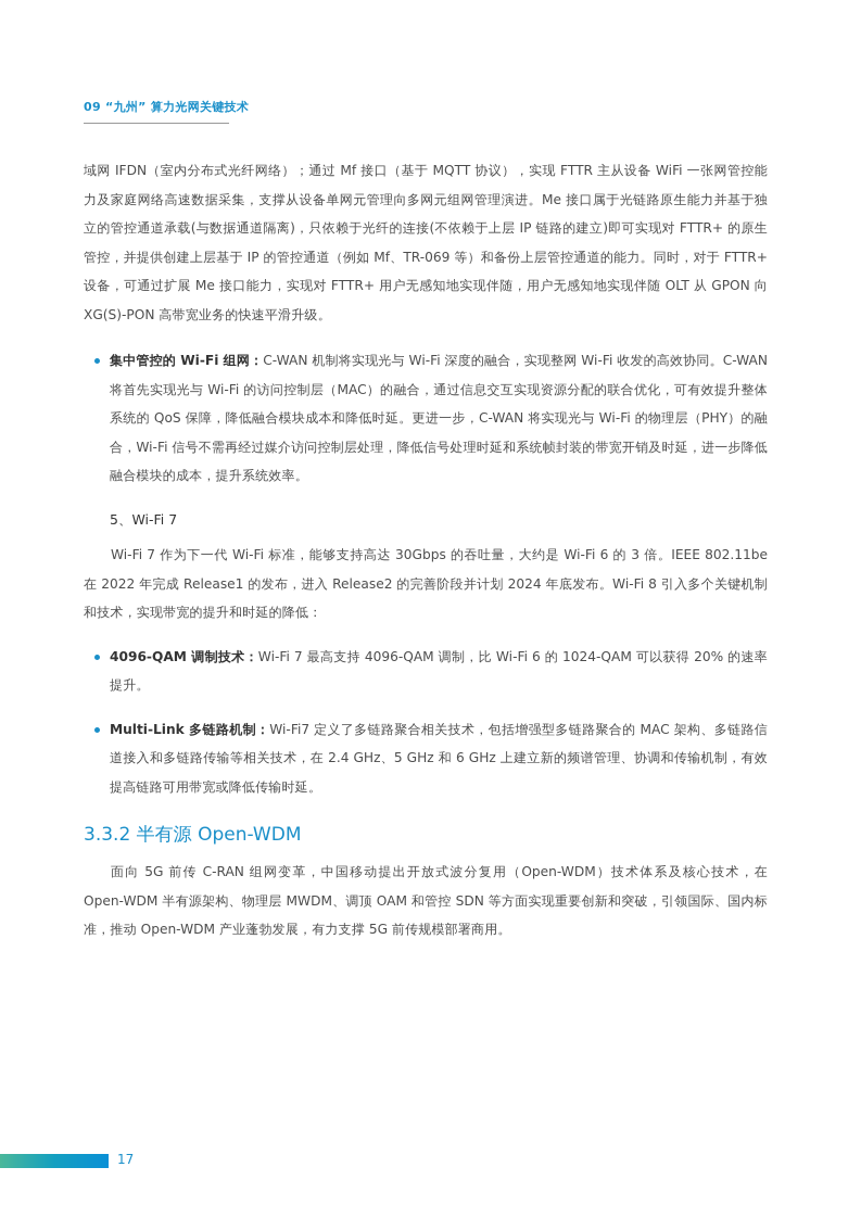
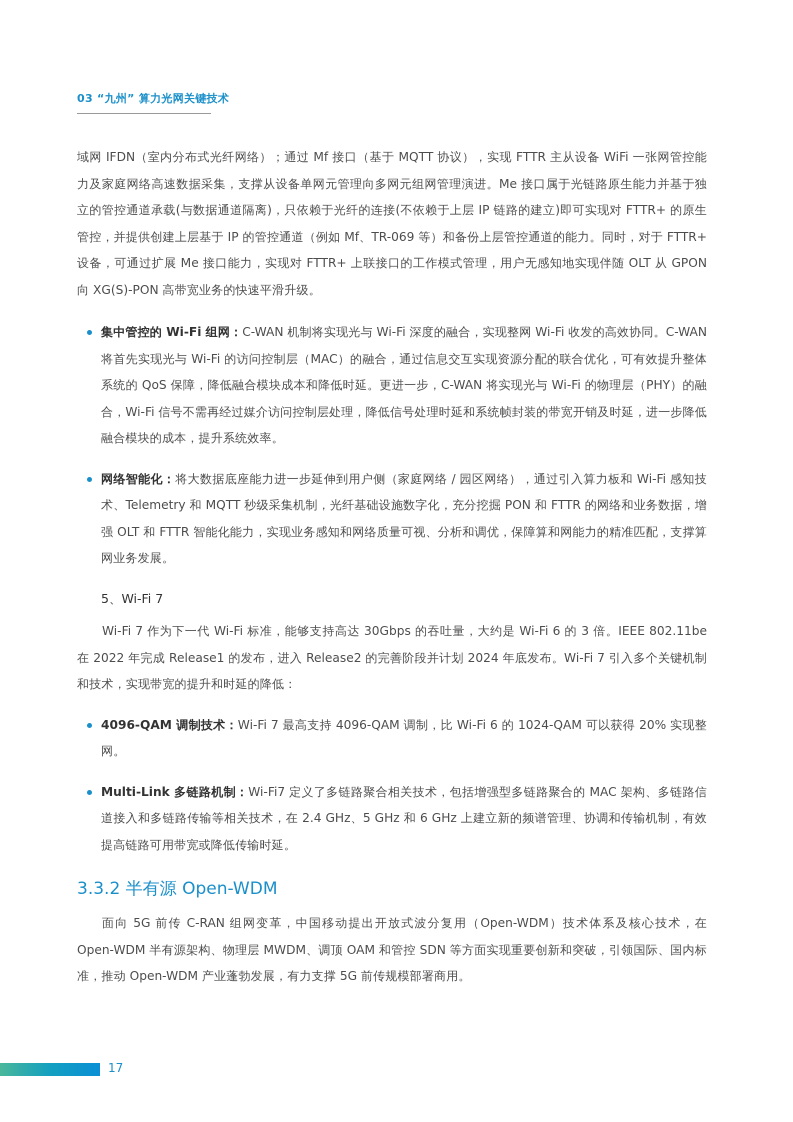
- 09 “九州” 算力光网关键技术
+ 03 “九州” 算力光网关键技术
- 域网 IFDN（室内分布式光纤网络）；通过 Mf 接口（基于 MQTT 协议），实现 FTTR 主从设备 WiFi 一张网管控能力及家庭网络高速数据采集，支撑从设备单网元管理向多网元组网管理演进。Me 接口属于光链路原生能力并基于独立的管控通道承载(与数据通道隔离)，只依赖于光纤的连接(不依赖于上层 IP 链路的建立)即可实现对 FTTR+ 的原生管控，并提供创建上层基于 IP 的管控通道（例如 Mf、TR-069 等）和备份上层管控通道的能力。同时，对于 FTTR+ 设备，可通过扩展 Me 接口能力，实现对 FTTR+ 用户无感知地实现伴随，用户无感知地实现伴随 OLT 从 GPON 向 XG(S)-PON 高带宽业务的快速平滑升级。
+ 域网 IFDN（室内分布式光纤网络）；通过 Mf 接口（基于 MQTT 协议），实现 FTTR 主从设备 WiFi 一张网管控能力及家庭网络高速数据采集，支撑从设备单网元管理向多网元组网管理演进。Me 接口属于光链路原生能力并基于独立的管控通道承载(与数据通道隔离)，只依赖于光纤的连接(不依赖于上层 IP 链路的建立)即可实现对 FTTR+ 的原生管控，并提供创建上层基于 IP 的管控通道（例如 Mf、TR-069 等）和备份上层管控通道的能力。同时，对于 FTTR+ 设备，可通过扩展 Me 接口能力，实现对 FTTR+ 上联接口的工作模式管理，用户无感知地实现伴随 OLT 从 GPON 向 XG(S)-PON 高带宽业务的快速平滑升级。
  集中管控的 Wi-Fi 组网：C-WAN 机制将实现光与 Wi-Fi 深度的融合，实现整网 Wi-Fi 收发的高效协同。C-WAN 将首先实现光与 Wi-Fi 的访问控制层（MAC）的融合，通过信息交互实现资源分配的联合优化，可有效提升整体系统的 QoS 保障，降低融合模块成本和降低时延。更进一步，C-WAN 将实现光与 Wi-Fi 的物理层（PHY）的融合，Wi-Fi 信号不需再经过媒介访问控制层处理，降低信号处理时延和系统帧封装的带宽开销及时延，进一步降低融合模块的成本，提升系统效率。
+ 网络智能化：将大数据底座能力进一步延伸到用户侧（家庭网络 / 园区网络），通过引入算力板和 Wi-Fi 感知技术、Telemetry 和 MQTT 秒级采集机制，光纤基础设施数字化，充分挖掘 PON 和 FTTR 的网络和业务数据，增强 OLT 和 FTTR 智能化能力，实现业务感知和网络质量可视、分析和调优，保障算和网能力的精准匹配，支撑算网业务发展。
  5、Wi-Fi 7
- Wi-Fi 7 作为下一代 Wi-Fi 标准，能够支持高达 30Gbps 的吞吐量，大约是 Wi-Fi 6 的 3 倍。IEEE 802.11be 在 2022 年完成 Release1 的发布，进入 Release2 的完善阶段并计划 2024 年底发布。Wi-Fi 8 引入多个关键机制和技术，实现带宽的提升和时延的降低：
+ Wi-Fi 7 作为下一代 Wi-Fi 标准，能够支持高达 30Gbps 的吞吐量，大约是 Wi-Fi 6 的 3 倍。IEEE 802.11be 在 2022 年完成 Release1 的发布，进入 Release2 的完善阶段并计划 2024 年底发布。Wi-Fi 7 引入多个关键机制和技术，实现带宽的提升和时延的降低：
- 4096-QAM 调制技术：Wi-Fi 7 最高支持 4096-QAM 调制，比 Wi-Fi 6 的 1024-QAM 可以获得 20% 的速率提升。
+ 4096-QAM 调制技术：Wi-Fi 7 最高支持 4096-QAM 调制，比 Wi-Fi 6 的 1024-QAM 可以获得 20% 实现整网。
  Multi-Link 多链路机制：Wi-Fi7 定义了多链路聚合相关技术，包括增强型多链路聚合的 MAC 架构、多链路信道接入和多链路传输等相关技术，在 2.4 GHz、5 GHz 和 6 GHz 上建立新的频谱管理、协调和传输机制，有效提高链路可用带宽或降低传输时延。
  3.3.2 半有源 Open-WDM
  面向 5G 前传 C-RAN 组网变革，中国移动提出开放式波分复用（Open-WDM）技术体系及核心技术，在 Open-WDM 半有源架构、物理层 MWDM、调顶 OAM 和管控 SDN 等方面实现重要创新和突破，引领国际、国内标准，推动 Open-WDM 产业蓬勃发展，有力支撑 5G 前传规模部署商用。
  17
